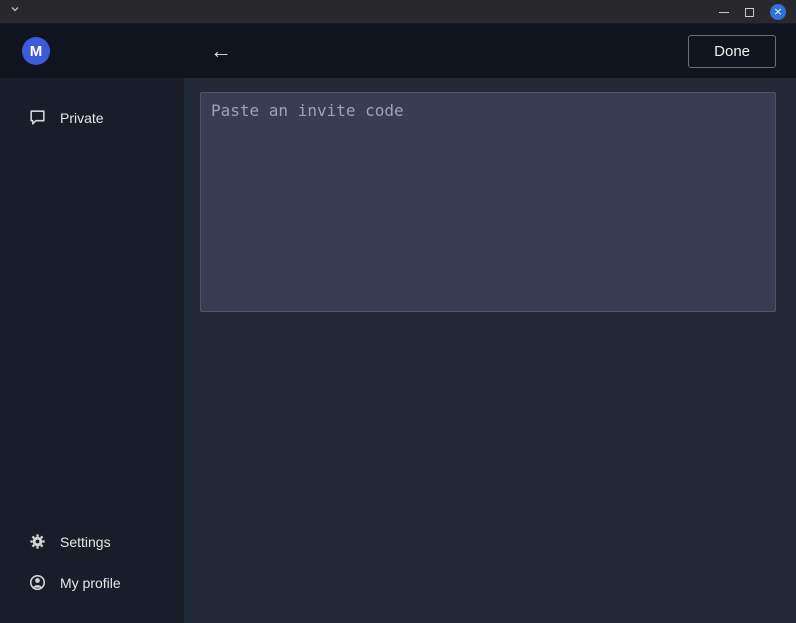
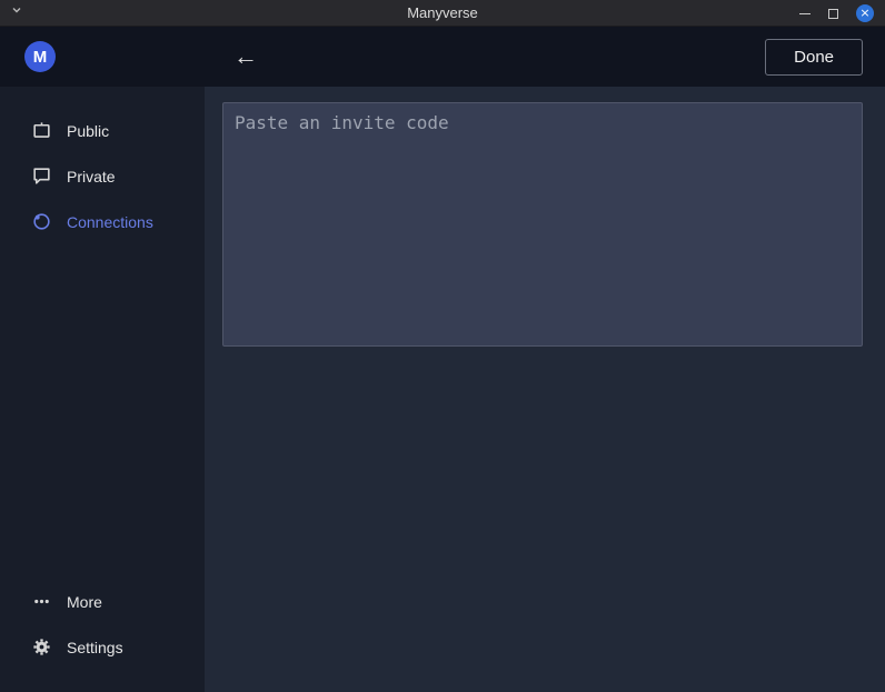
+ Manyverse
  ×
  M
  ←
  Done
+ Public
  Private
+ Connections
+ More
  Settings
- My profile
  Paste an invite code
